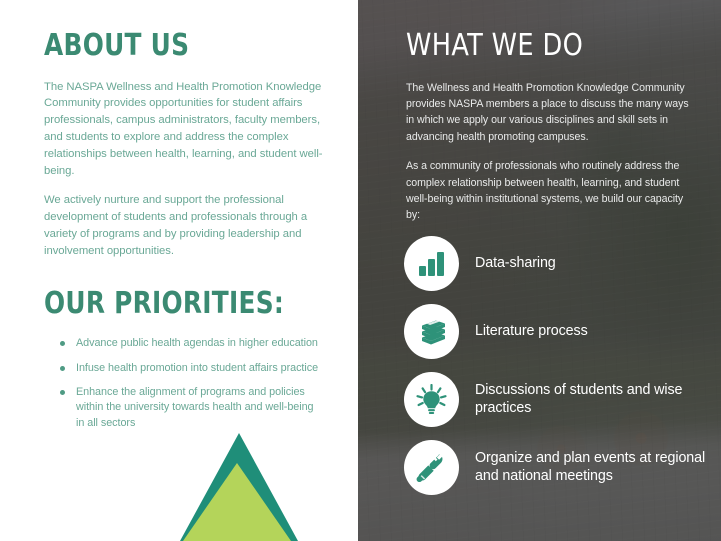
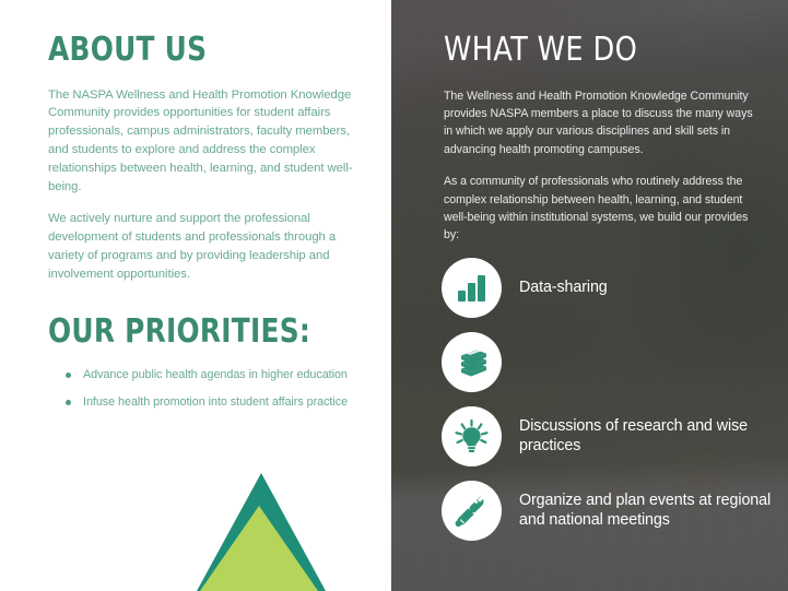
  WHAT WE DO
  The Wellness and Health Promotion Knowledge Community provides NASPA members a place to discuss the many ways in which we apply our various disciplines and skill sets in advancing health promoting campuses.
- As a community of professionals who routinely address the complex relationship between health, learning, and student well-being within institutional systems, we build our capacity by:
+ As a community of professionals who routinely address the complex relationship between health, learning, and student well-being within institutional systems, we build our provides by:
  Data-sharing
- Literature process
- Discussions of students and wise practices
+ Discussions of research and wise practices
  Organize and plan events at regional and national meetings
  ABOUT US
  The NASPA Wellness and Health Promotion Knowledge Community provides opportunities for student affairs professionals, campus administrators, faculty members, and students to explore and address the complex relationships between health, learning, and student well-being.
  We actively nurture and support the professional development of students and professionals through a variety of programs and by providing leadership and involvement opportunities.
  OUR PRIORITIES:
  Advance public health agendas in higher education
  Infuse health promotion into student affairs practice
- Enhance the alignment of programs and policies within the university towards health and well-being in all sectors
